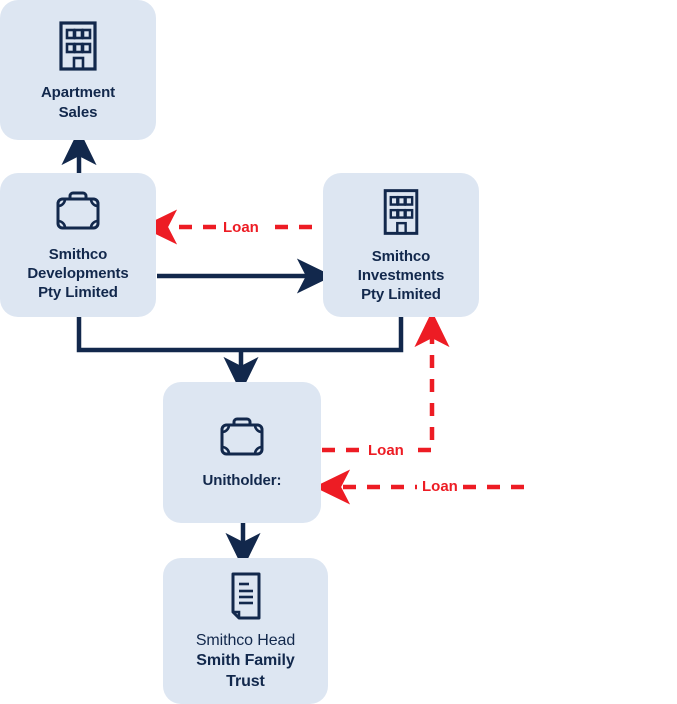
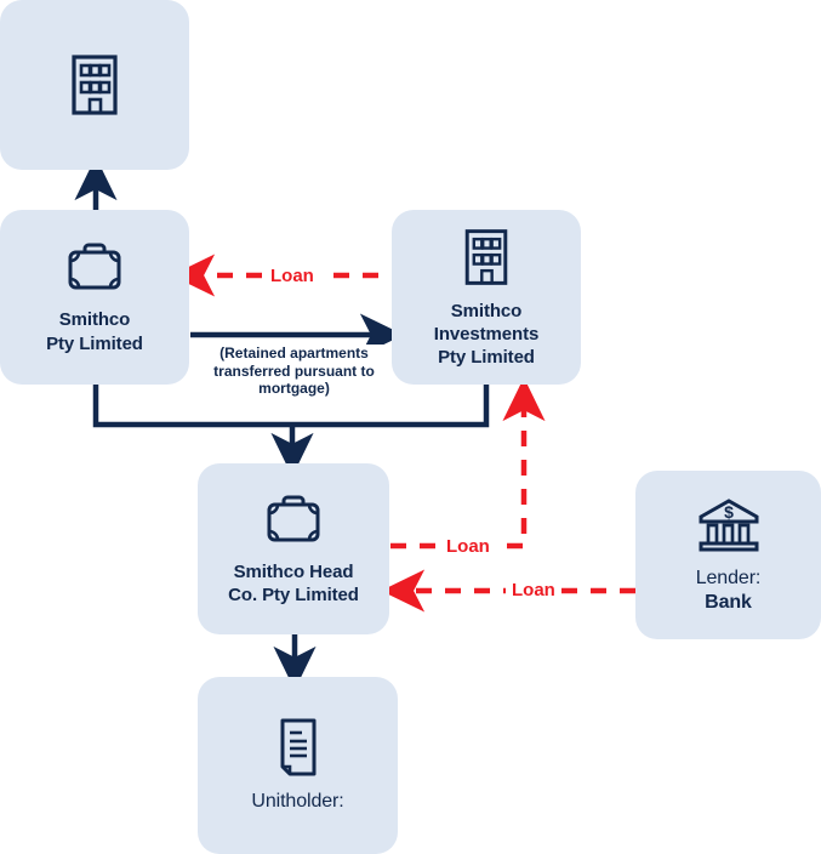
- Apartment
- Sales
  Smithco
- Developments
  Pty Limited
  Smithco
  Investments
  Pty Limited
- Unitholder:
+ Smithco Head
+ Co. Pty Limited
+ $
+ Lender:
+ Bank
- Smithco Head
+ Unitholder:
- Smith Family
- Trust
  Loan
  Loan
  Loan
+ (Retained apartments transferred pursuant to mortgage)
